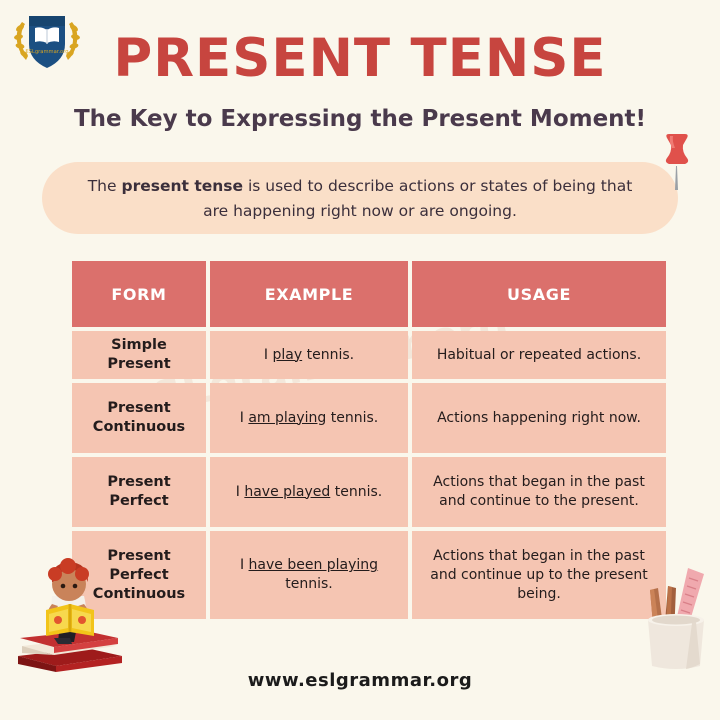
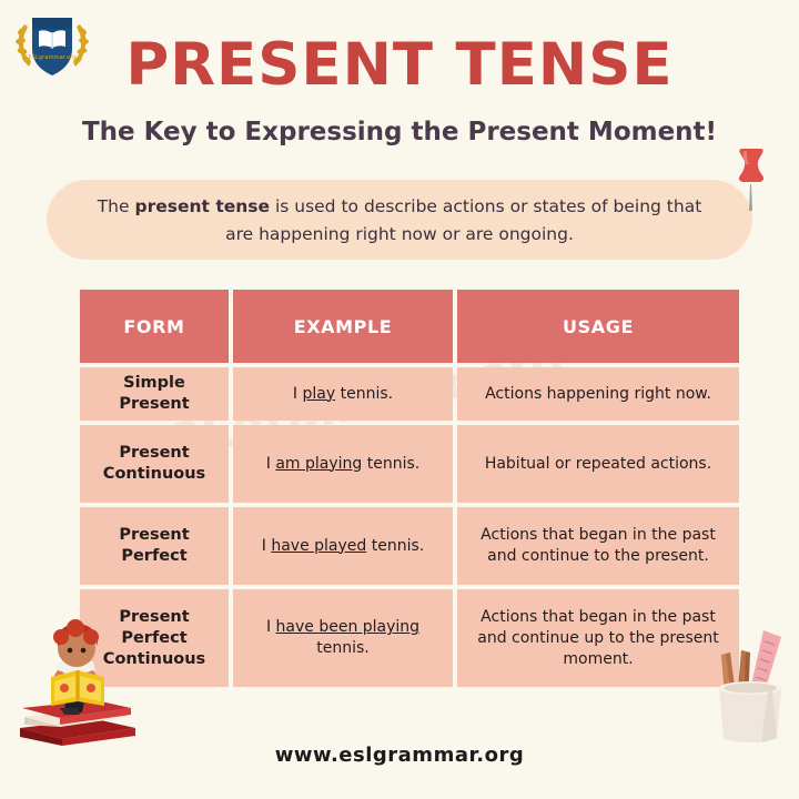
  PRESENT TENSE
  The Key to Expressing the Present Moment!
  The present tense is used to describe actions or states of being that are happening right now or are ongoing.
  FORM
  EXAMPLE
  USAGE
  Simple Present
  I play tennis.
- Habitual or repeated actions.
+ Actions happening right now.
  Present Continuous
  I am playing tennis.
- Actions happening right now.
+ Habitual or repeated actions.
  Present Perfect
  I have played tennis.
  Actions that began in the past and continue to the present.
  Present Perfect Continuous
  I have been playing tennis.
- Actions that began in the past and continue up to the present being.
+ Actions that began in the past and continue up to the present moment.
  www.eslgrammar.org
